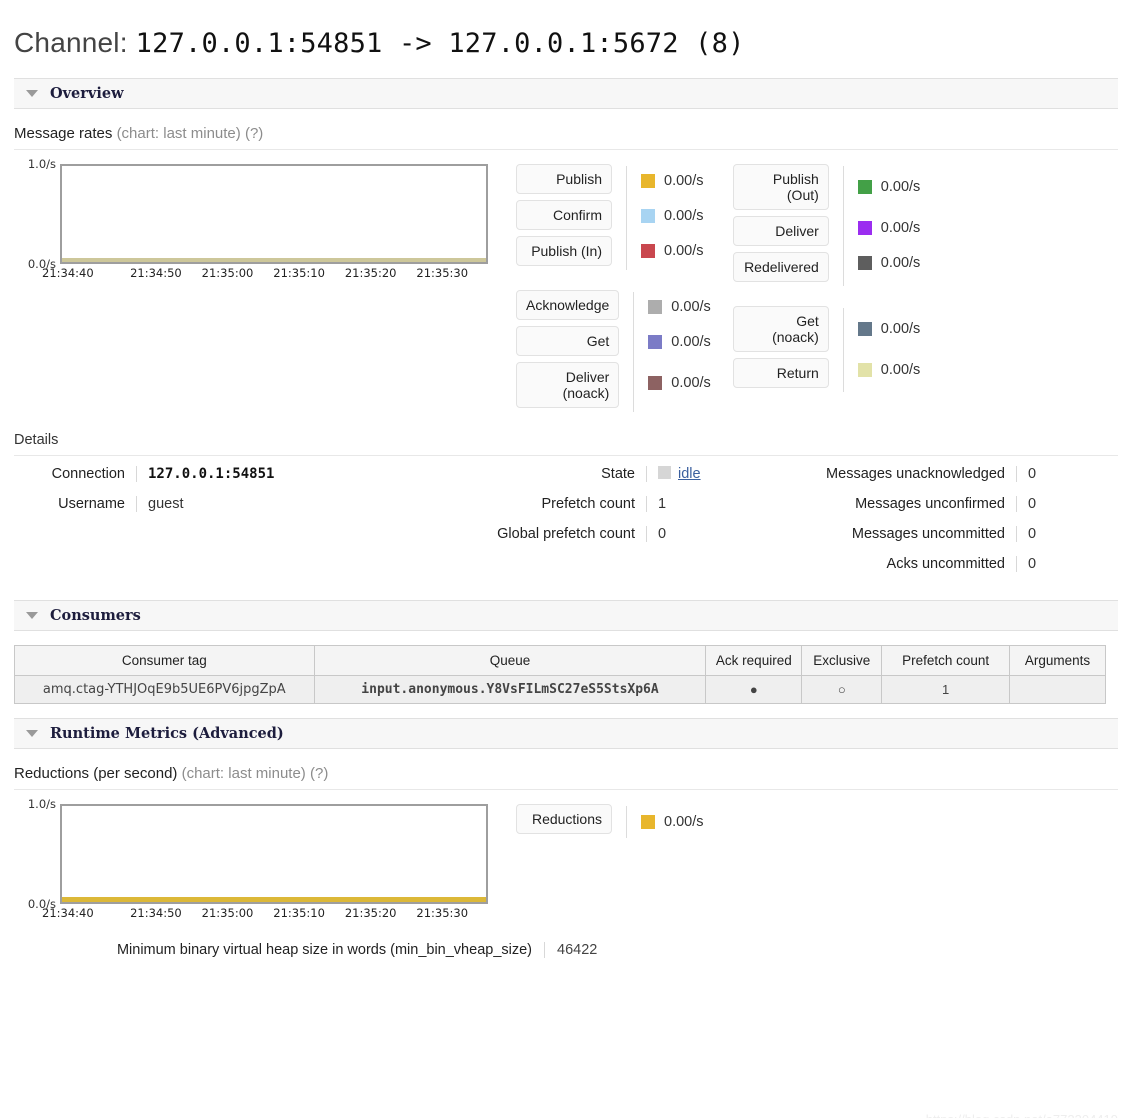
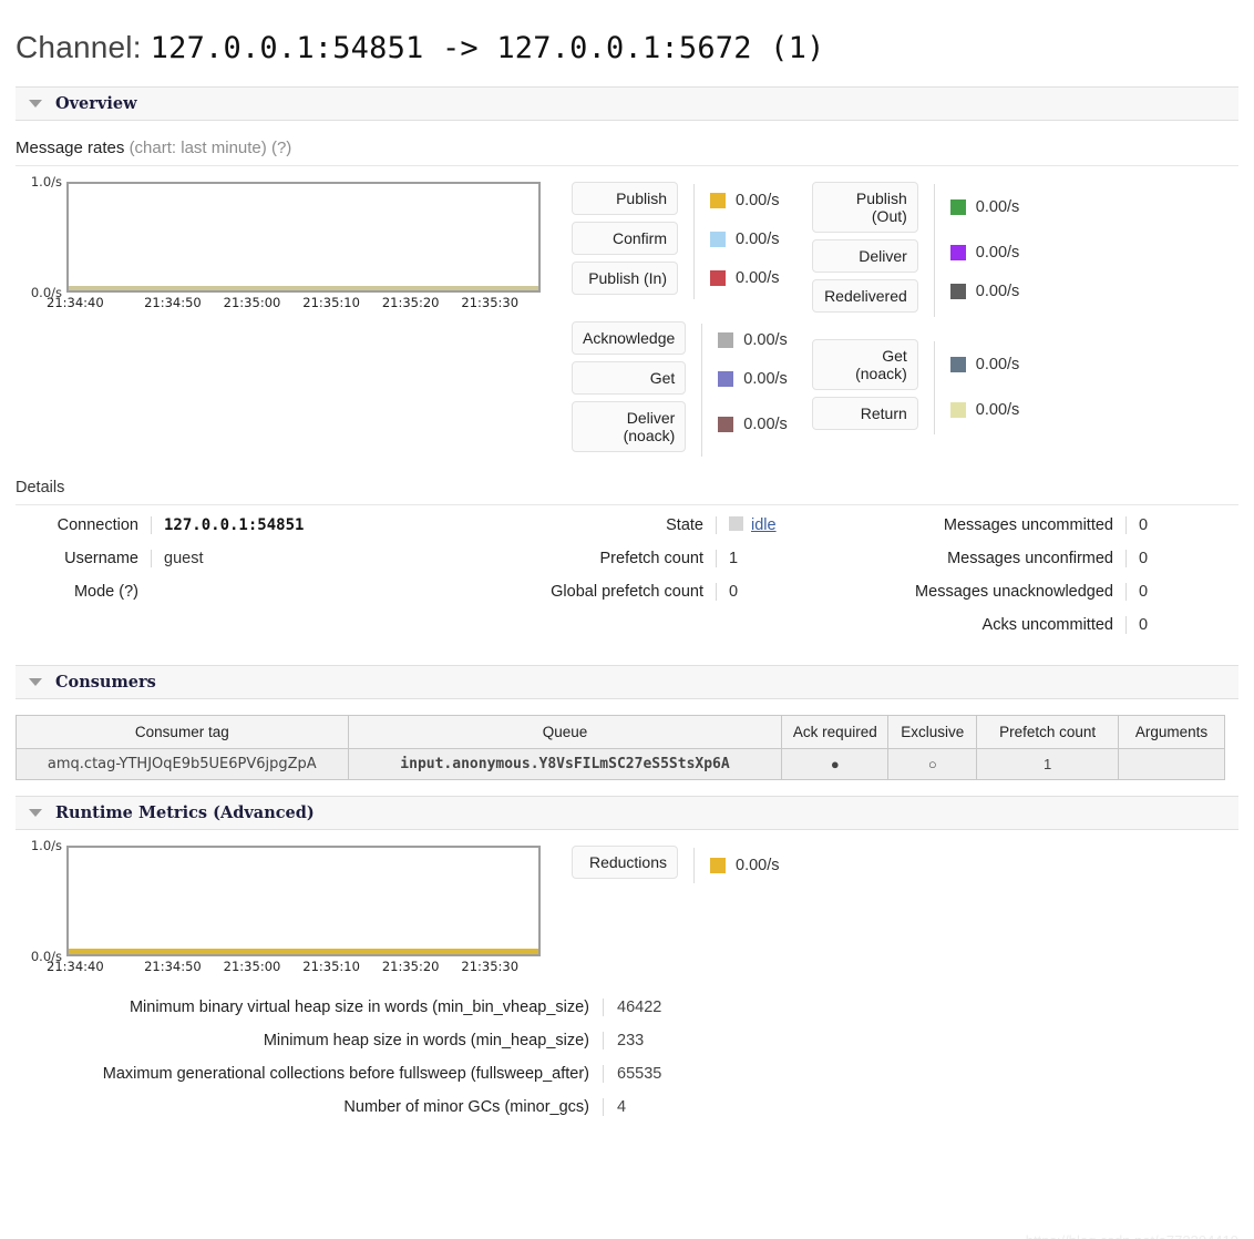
- Channel: 127.0.0.1:54851 -> 127.0.0.1:5672 (8)
+ Channel: 127.0.0.1:54851 -> 127.0.0.1:5672 (1)
  Overview
  Message rates (chart: last minute) (?)
  1.0/s
  0.0/s
  21:34:40
  21:34:50
  21:35:00
  21:35:10
  21:35:20
  21:35:30
  Publish
  Confirm
  Publish (In)
  0.00/s
  0.00/s
  0.00/s
  Acknowledge
  Get
  Deliver
  (noack)
  0.00/s
  0.00/s
  0.00/s
  Publish
  (Out)
  Deliver
  Redelivered
  0.00/s
  0.00/s
  0.00/s
  Get
  (noack)
  Return
  0.00/s
  0.00/s
  Details
  Connection
  127.0.0.1:54851
  Username
  guest
+ Mode (?)
  State
  idle
  Prefetch count
  1
  Global prefetch count
  0
- Messages unacknowledged
+ Messages uncommitted
  0
  Messages unconfirmed
  0
- Messages uncommitted
+ Messages unacknowledged
  0
  Acks uncommitted
  0
  Consumers
  Consumer tag	Queue	Ack required	Exclusive	Prefetch count	Arguments
  amq.ctag-YTHJOqE9b5UE6PV6jpgZpA	input.anonymous.Y8VsFILmSC27eS5StsXp6A	●	○	1
  Runtime Metrics (Advanced)
- Reductions (per second) (chart: last minute) (?)
  1.0/s
  0.0/s
  21:34:40
  21:34:50
  21:35:00
  21:35:10
  21:35:20
  21:35:30
  Reductions
  0.00/s
  Minimum binary virtual heap size in words (min_bin_vheap_size)
  46422
+ Minimum heap size in words (min_heap_size)
+ 233
+ Maximum generational collections before fullsweep (fullsweep_after)
+ 65535
+ Number of minor GCs (minor_gcs)
+ 4
